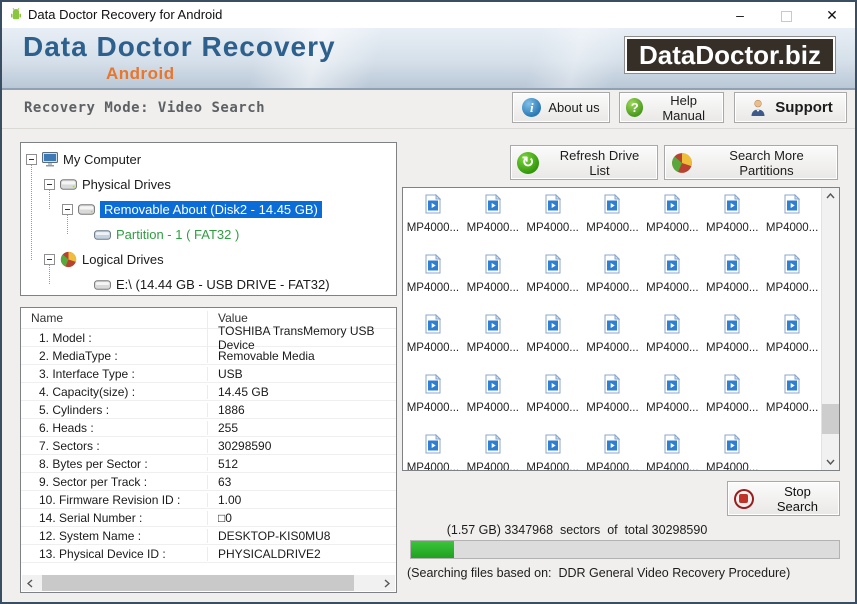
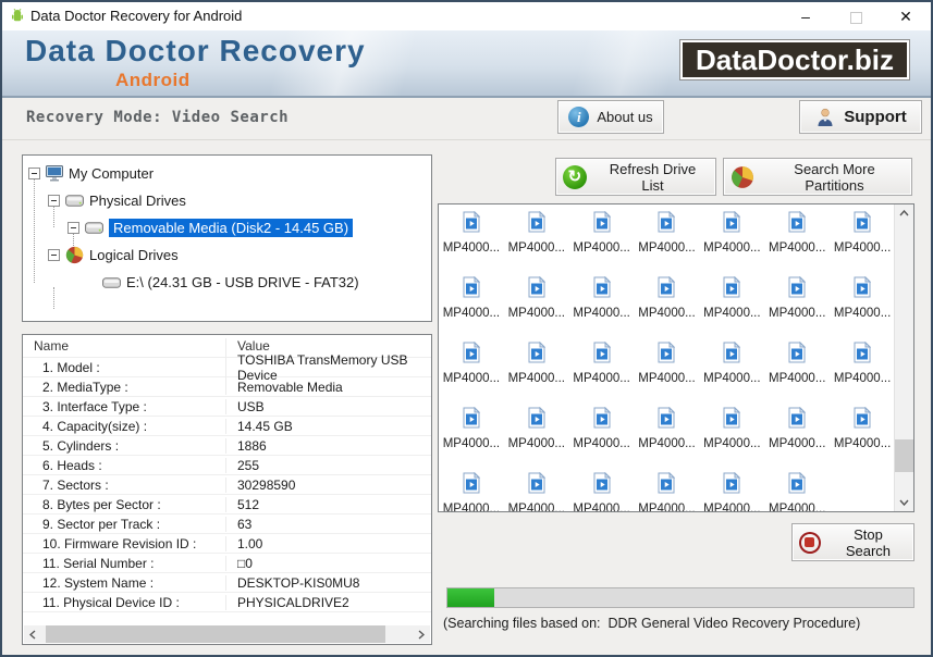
  Data Doctor Recovery for Android
  –
  ✕
  Data Doctor Recovery
  Android
  DataDoctor.biz
  Recovery Mode: Video Search
  i
  About us
- ?
- Help Manual
  Support
  My Computer
  Physical Drives
- Removable About (Disk2 - 14.45 GB)
+ Removable Media (Disk2 - 14.45 GB)
- Partition - 1 ( FAT32 )
  Logical Drives
- E:\ (14.44 GB - USB DRIVE - FAT32)
+ E:\ (24.31 GB - USB DRIVE - FAT32)
  Name
  Value
  1. Model :
  TOSHIBA TransMemory USB Device
  2. MediaType :
  Removable Media
  3. Interface Type :
  USB
  4. Capacity(size) :
  14.45 GB
  5. Cylinders :
  1886
  6. Heads :
  255
  7. Sectors :
  30298590
  8. Bytes per Sector :
  512
  9. Sector per Track :
  63
  10. Firmware Revision ID :
  1.00
- 14. Serial Number :
+ 11. Serial Number :
  □0
  12. System Name :
  DESKTOP-KIS0MU8
- 13. Physical Device ID :
+ 11. Physical Device ID :
  PHYSICALDRIVE2
  ↻
  Refresh Drive List
  Search More Partitions
  MP4000...
  MP4000...
  MP4000...
  MP4000...
  MP4000...
  MP4000...
  MP4000...
  MP4000...
  MP4000...
  MP4000...
  MP4000...
  MP4000...
  MP4000...
  MP4000...
  MP4000...
  MP4000...
  MP4000...
  MP4000...
  MP4000...
  MP4000...
  MP4000...
  MP4000...
  MP4000...
  MP4000...
  MP4000...
  MP4000...
  MP4000...
  MP4000...
  MP4000...
  MP4000...
  MP4000...
  MP4000...
  MP4000...
  MP4000...
  Stop Search
- (1.57 GB) 3347968 sectors of total 30298590
  (Searching files based on: DDR General Video Recovery Procedure)
